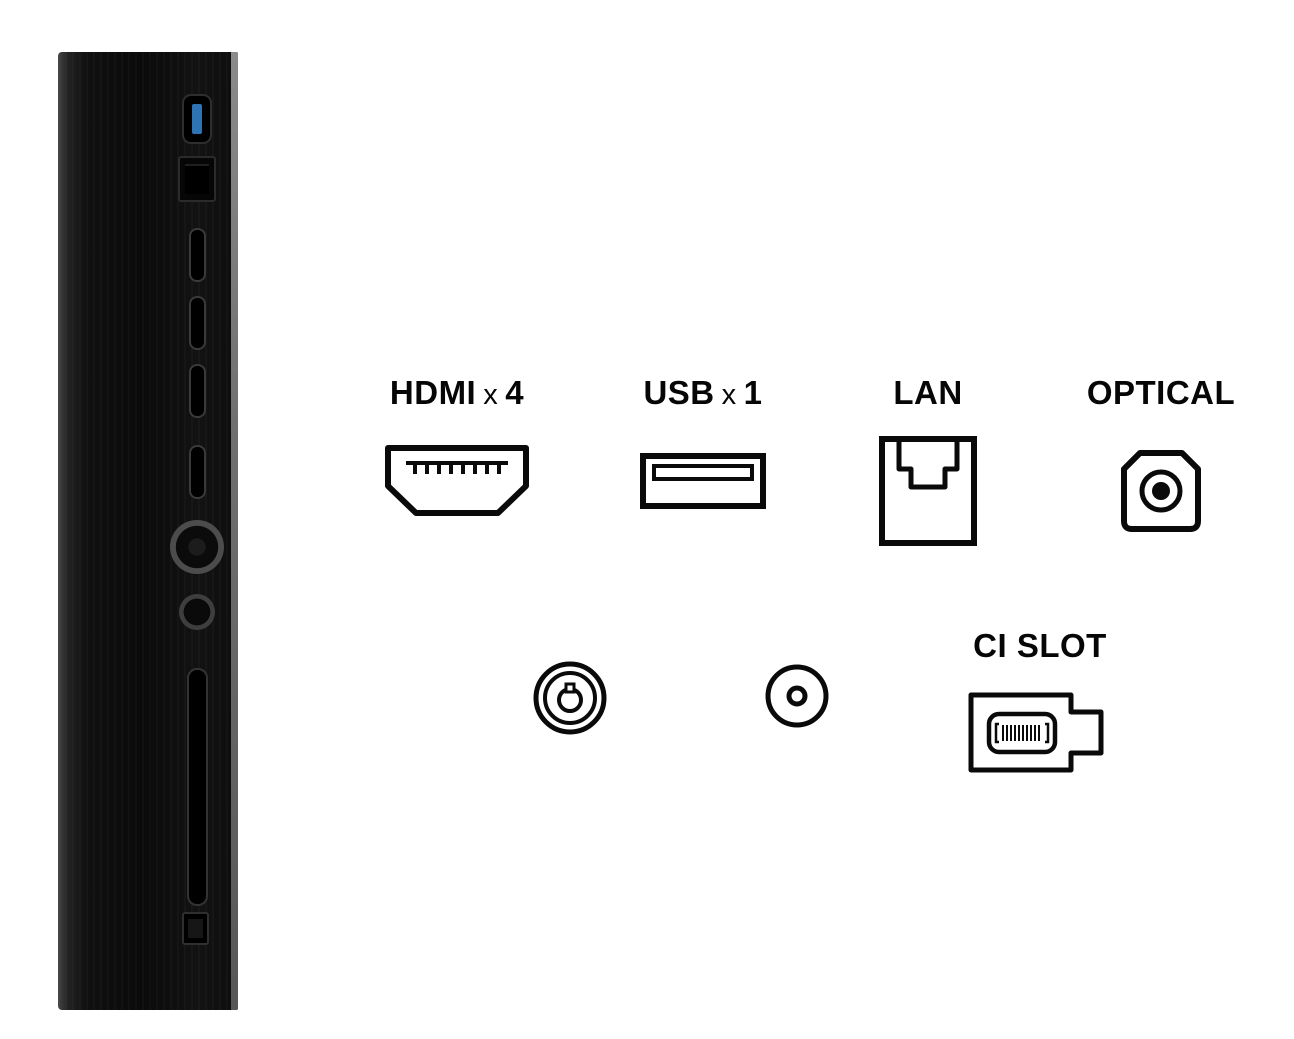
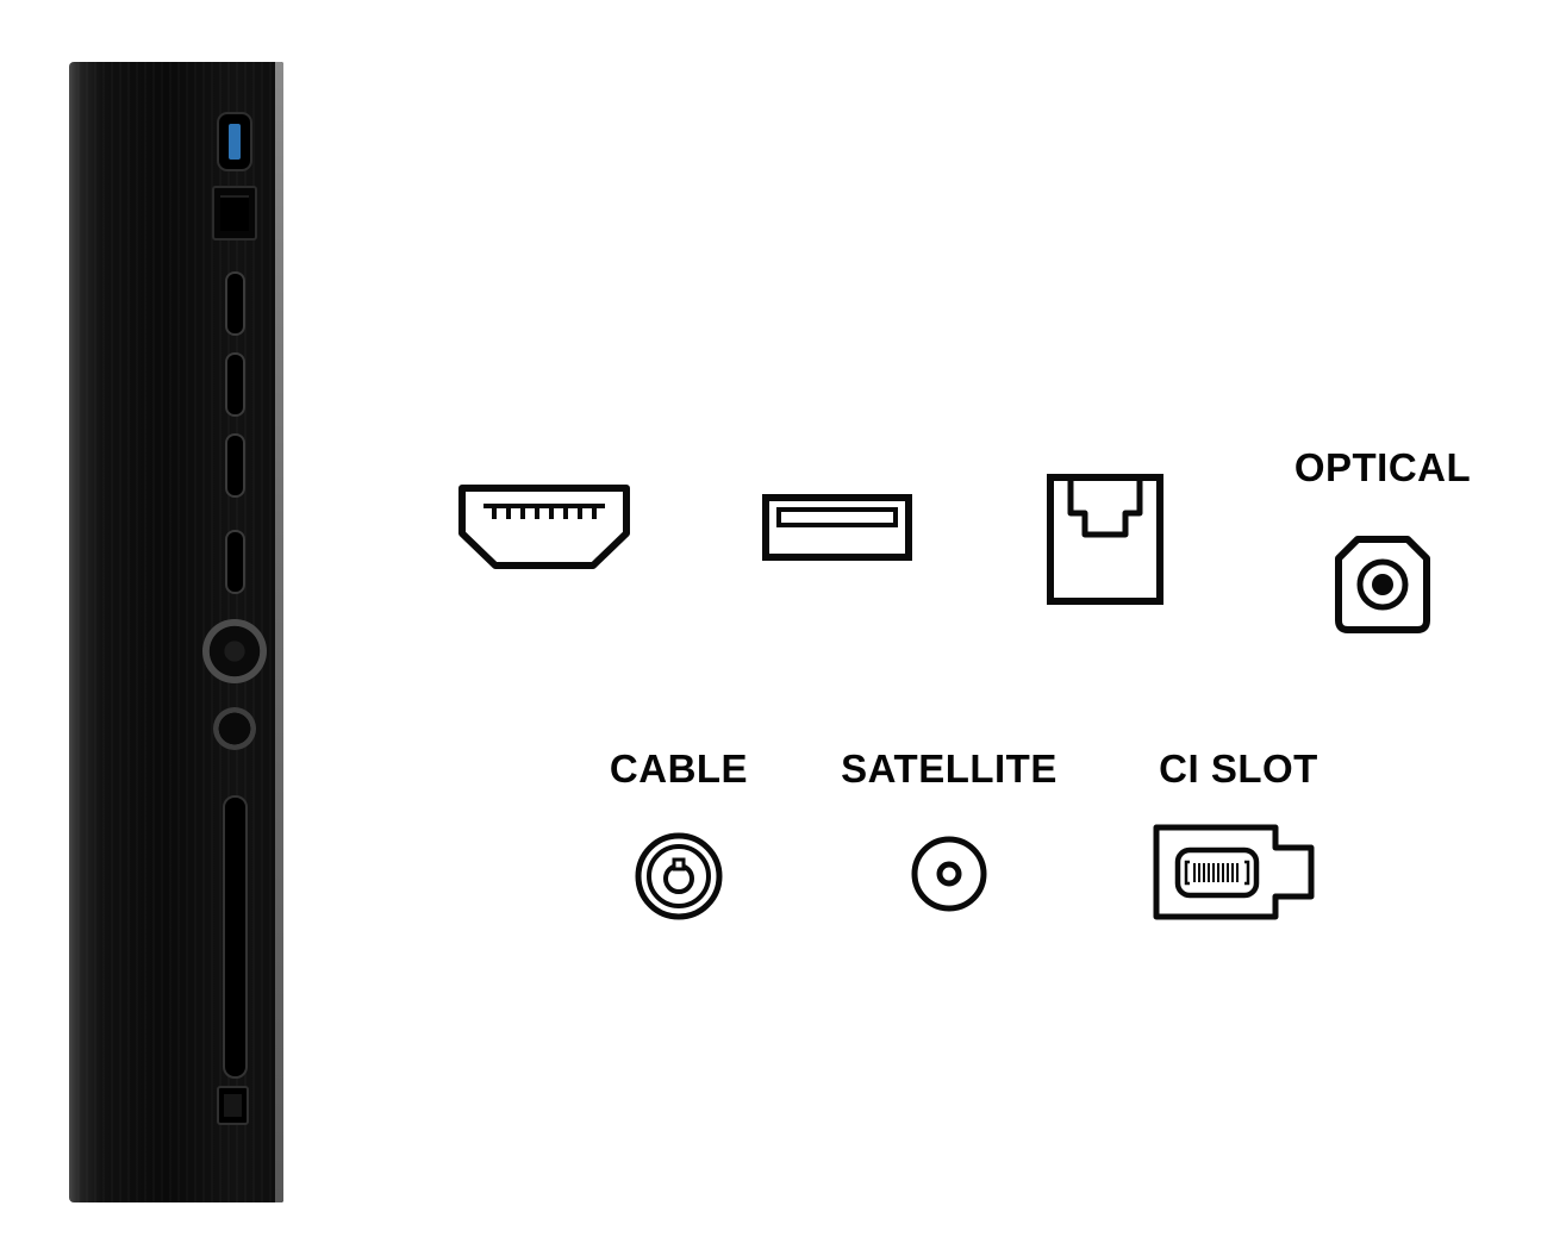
- HDMI x 4
- USB x 1
- LAN
  OPTICAL
+ CABLE
+ SATELLITE
  CI SLOT
